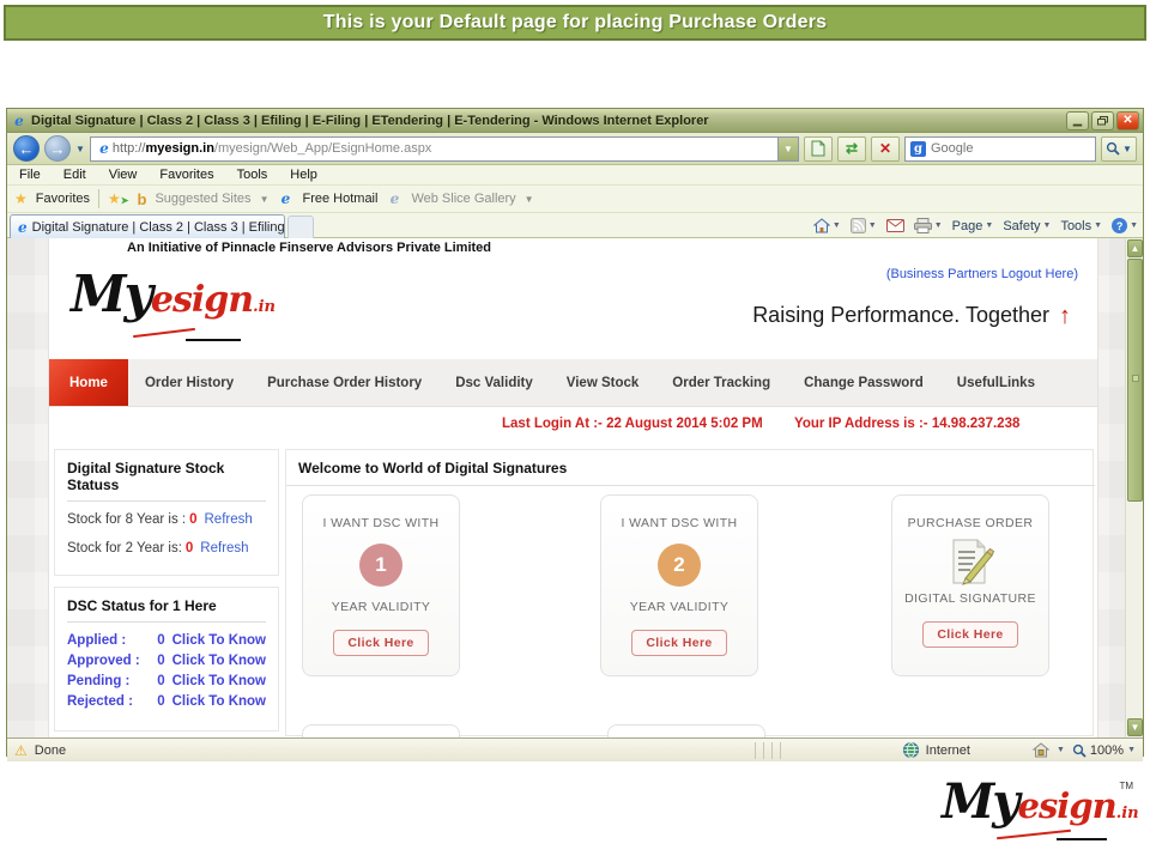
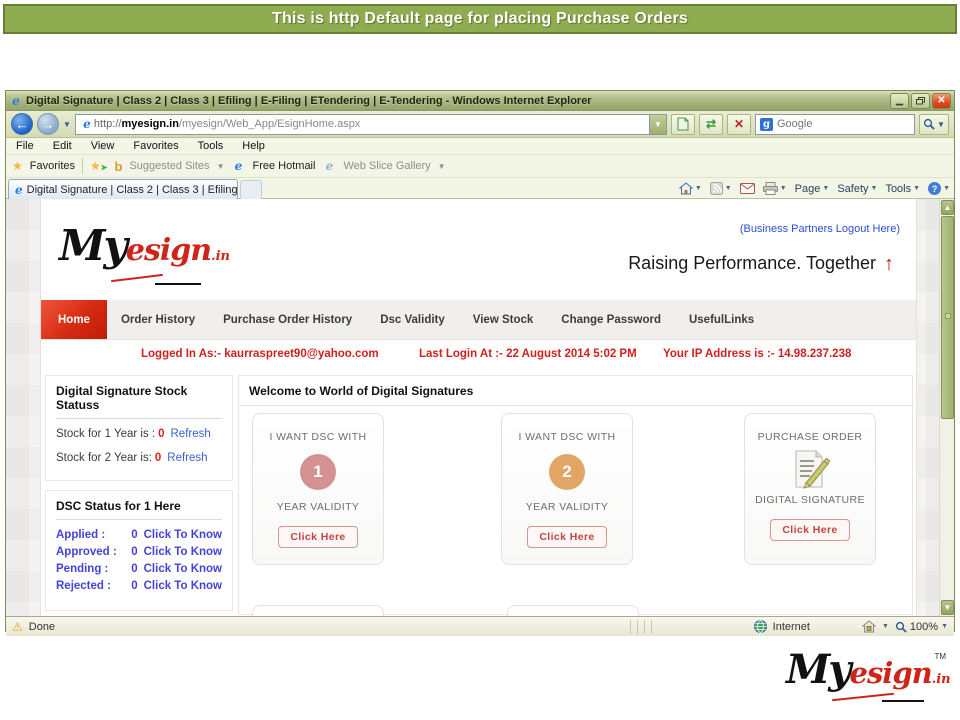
- This is your Default page for placing Purchase Orders
+ This is http Default page for placing Purchase Orders
  e
  Digital Signature | Class 2 | Class 3 | Efiling | E-Filing | ETendering | E-Tendering - Windows Internet Explorer
  ▁
  ✕
  ←
  →
  ▼
  e
  http://myesign.in/myesign/Web_App/EsignHome.aspx
  ▼
  ⇄
  ✕
  g
  Google
  ▼
  File
  Edit
  View
  Favorites
  Tools
  Help
  ★
  Favorites
  ★➤
  b
  Suggested Sites
  ▼
  e
  Free Hotmail
  e
  Web Slice Gallery
  ▼
  e
  Digital Signature | Class 2 | Class 3 | Efiling
  Page
  Safety
  Tools
  ?
- An Initiative of Pinnacle Finserve Advisors Private Limited
  (Business Partners Logout Here)
  Myesign.in
  Raising Performance. Together
  ↑
  Home
  Order History
  Purchase Order History
  Dsc Validity
  View Stock
- Order Tracking
  Change Password
  UsefulLinks
+ Logged In As:- kaurraspreet90@yahoo.com
  Last Login At :- 22 August 2014 5:02 PM
  Your IP Address is :- 14.98.237.238
  Digital Signature Stock Statuss
- Stock for 8 Year is : 0 Refresh
+ Stock for 1 Year is : 0 Refresh
  Stock for 2 Year is: 0 Refresh
  DSC Status for 1 Here
  Applied :
  0
  Click To Know
  Approved :
  0
  Click To Know
  Pending :
  0
  Click To Know
  Rejected :
  0
  Click To Know
  Welcome to World of Digital Signatures
  I WANT DSC WITH
  1
  YEAR VALIDITY
  Click Here
  I WANT DSC WITH
  2
  YEAR VALIDITY
  Click Here
  PURCHASE ORDER
  DIGITAL SIGNATURE
  Click Here
  ▲
  ▼
  ⚠
  Done
  Internet
  100%
  Myesign.in
  TM
